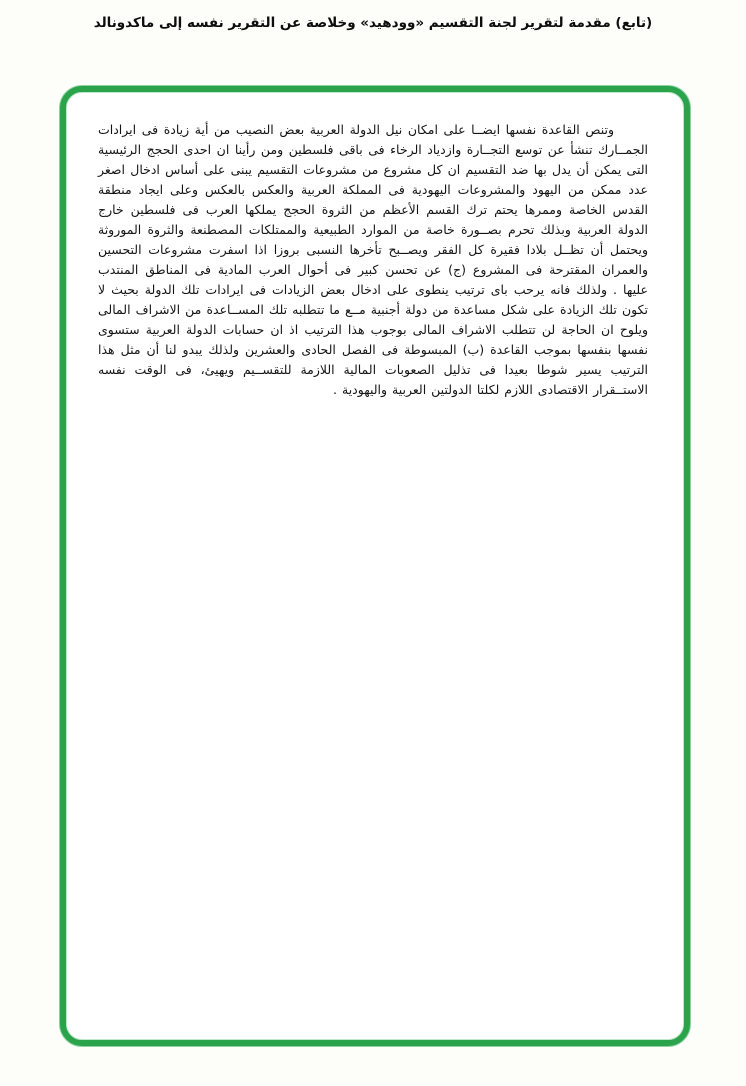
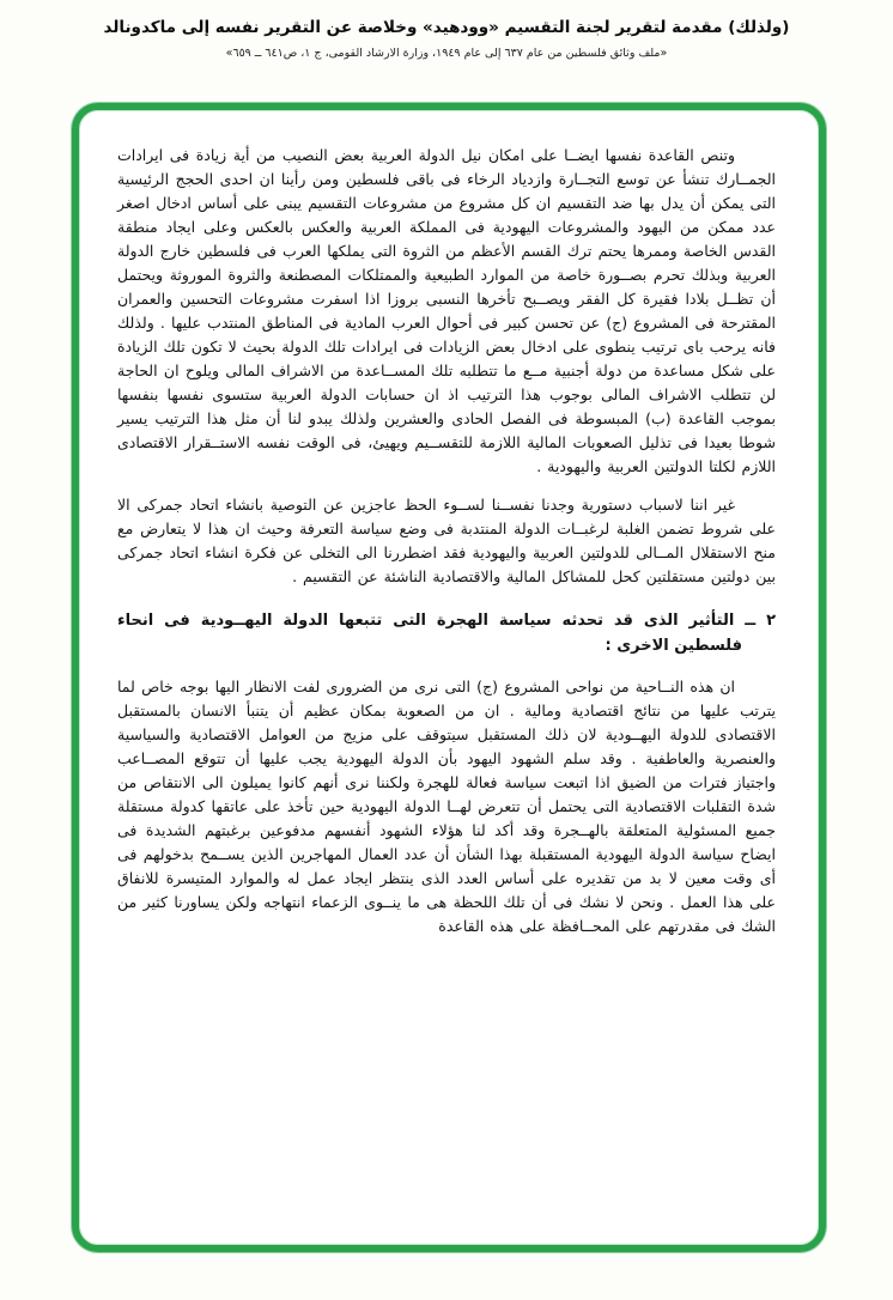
- (تابع) مقدمة لتقرير لجنة التقسيم «وودهيد» وخلاصة عن التقرير نفسه إلى ماكدونالد
+ (ولذلك) مقدمة لتقرير لجنة التقسيم «وودهيد» وخلاصة عن التقرير نفسه إلى ماكدونالد
+ «ملف وثائق فلسطين من عام ٦٣٧ إلى عام ١٩٤٩، وزارة الارشاد القومى، ج ١، ص٦٤١ ــ ٦٥٩»
- وتنص القاعدة نفسها ايضــا على امكان نيل الدولة العربية بعض النصيب من أية زيادة فى ايرادات الجمــارك تنشأ عن توسع التجــارة وازدياد الرخاء فى باقى فلسطين ومن رأينا ان احدى الحجج الرئيسية التى يمكن أن يدل بها ضد التقسيم ان كل مشروع من مشروعات التقسيم يبنى على أساس ادخال اصغر عدد ممكن من اليهود والمشروعات اليهودية فى المملكة العربية والعكس بالعكس وعلى ايجاد منطقة القدس الخاصة وممرها يحتم ترك القسم الأعظم من الثروة الحجج يملكها العرب فى فلسطين خارج الدولة العربية وبذلك تحرم بصــورة خاصة من الموارد الطبيعية والممتلكات المصطنعة والثروة الموروثة ويحتمل أن تظــل بلادا فقيرة كل الفقر ويصــبح تأخرها النسبى بروزا اذا اسفرت مشروعات التحسين والعمران المقترحة فى المشروع (ج) عن تحسن كبير فى أحوال العرب المادية فى المناطق المنتدب عليها . ولذلك فانه يرحب باى ترتيب ينطوى على ادخال بعض الزيادات فى ايرادات تلك الدولة بحيث لا تكون تلك الزيادة على شكل مساعدة من دولة أجنبية مــع ما تتطلبه تلك المســاعدة من الاشراف المالى ويلوح ان الحاجة لن تتطلب الاشراف المالى بوجوب هذا الترتيب اذ ان حسابات الدولة العربية ستسوى نفسها بنفسها بموجب القاعدة (ب) المبسوطة فى الفصل الحادى والعشرين ولذلك يبدو لنا أن مثل هذا الترتيب يسير شوطا بعيدا فى تذليل الصعوبات المالية اللازمة للتقســيم ويهيئ، فى الوقت نفسه الاستــقرار الاقتصادى اللازم لكلتا الدولتين العربية واليهودية .
+ وتنص القاعدة نفسها ايضــا على امكان نيل الدولة العربية بعض النصيب من أية زيادة فى ايرادات الجمــارك تنشأ عن توسع التجــارة وازدياد الرخاء فى باقى فلسطين ومن رأينا ان احدى الحجج الرئيسية التى يمكن أن يدل بها ضد التقسيم ان كل مشروع من مشروعات التقسيم يبنى على أساس ادخال اصغر عدد ممكن من اليهود والمشروعات اليهودية فى المملكة العربية والعكس بالعكس وعلى ايجاد منطقة القدس الخاصة وممرها يحتم ترك القسم الأعظم من الثروة التى يملكها العرب فى فلسطين خارج الدولة العربية وبذلك تحرم بصــورة خاصة من الموارد الطبيعية والممتلكات المصطنعة والثروة الموروثة ويحتمل أن تظــل بلادا فقيرة كل الفقر ويصــبح تأخرها النسبى بروزا اذا اسفرت مشروعات التحسين والعمران المقترحة فى المشروع (ج) عن تحسن كبير فى أحوال العرب المادية فى المناطق المنتدب عليها . ولذلك فانه يرحب باى ترتيب ينطوى على ادخال بعض الزيادات فى ايرادات تلك الدولة بحيث لا تكون تلك الزيادة على شكل مساعدة من دولة أجنبية مــع ما تتطلبه تلك المســاعدة من الاشراف المالى ويلوح ان الحاجة لن تتطلب الاشراف المالى بوجوب هذا الترتيب اذ ان حسابات الدولة العربية ستسوى نفسها بنفسها بموجب القاعدة (ب) المبسوطة فى الفصل الحادى والعشرين ولذلك يبدو لنا أن مثل هذا الترتيب يسير شوطا بعيدا فى تذليل الصعوبات المالية اللازمة للتقســيم ويهيئ، فى الوقت نفسه الاستــقرار الاقتصادى اللازم لكلتا الدولتين العربية واليهودية .
+ غير اننا لاسباب دستورية وجدنا نفســنا لســوء الحظ عاجزين عن التوصية بانشاء اتحاد جمركى الا على شروط تضمن الغلبة لرغبــات الدولة المنتدبة فى وضع سياسة التعرفة وحيث ان هذا لا يتعارض مع منح الاستقلال المــالى للدولتين العربية واليهودية فقد اضطررنا الى التخلى عن فكرة انشاء اتحاد جمركى بين دولتين مستقلتين كحل للمشاكل المالية والاقتصادية الناشئة عن التقسيم .
+ ٢ ــ التأثير الذى قد تحدثه سياسة الهجرة التى تتبعها الدولة اليهــودية فى انحاء فلسطين الاخرى :
+ ان هذه النــاحية من نواحى المشروع (ج) التى نرى من الضرورى لفت الانظار اليها بوجه خاص لما يترتب عليها من نتائج اقتصادية ومالية . ان من الصعوبة بمكان عظيم أن يتنبأ الانسان بالمستقبل الاقتصادى للدولة اليهــودية لان ذلك المستقبل سيتوقف على مزيج من العوامل الاقتصادية والسياسية والعنصرية والعاطفية . وقد سلم الشهود اليهود بأن الدولة اليهودية يجب عليها أن تتوقع المصــاعب واجتياز فترات من الضيق اذا اتبعت سياسة فعالة للهجرة ولكننا نرى أنهم كانوا يميلون الى الانتقاص من شدة التقلبات الاقتصادية التى يحتمل أن تتعرض لهــا الدولة اليهودية حين تأخذ على عاتقها كدولة مستقلة جميع المسئولية المتعلقة بالهــجرة وقد أكد لنا هؤلاء الشهود أنفسهم مدفوعين برغبتهم الشديدة فى ايضاح سياسة الدولة اليهودية المستقبلة بهذا الشأن أن عدد العمال المهاجرين الذين يســمح بدخولهم فى أى وقت معين لا بد من تقديره على أساس العدد الذى ينتظر ايجاد عمل له والموارد المتيسرة للانفاق على هذا العمل . ونحن لا نشك فى أن تلك اللحظة هى ما ينــوى الزعماء انتهاجه ولكن يساورنا كثير من الشك فى مقدرتهم على المحــافظة على هذه القاعدة
